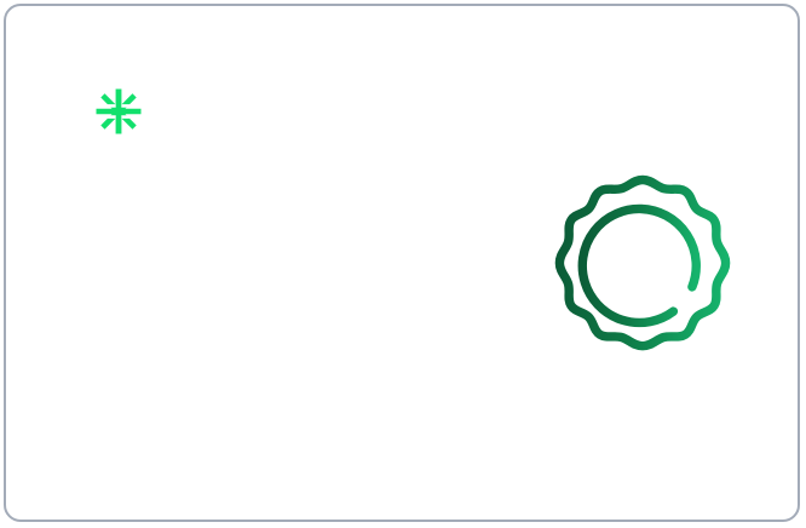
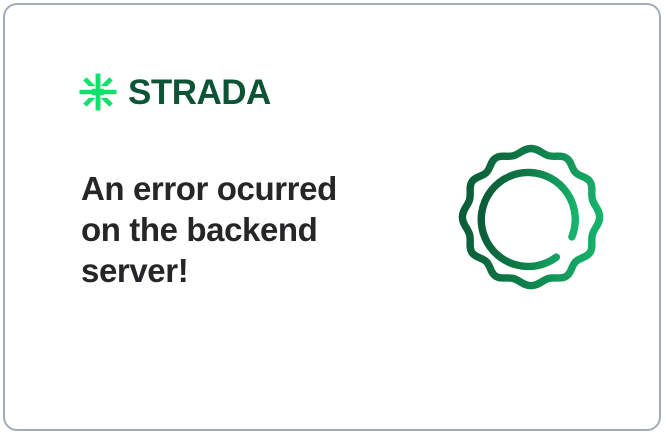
+ STRADA
+ An error ocurred on the backend server!
